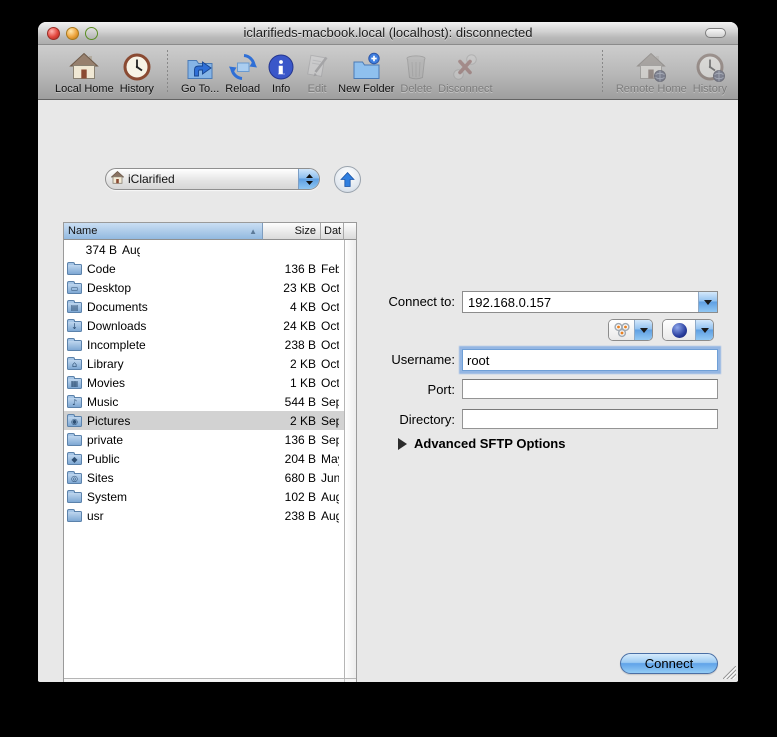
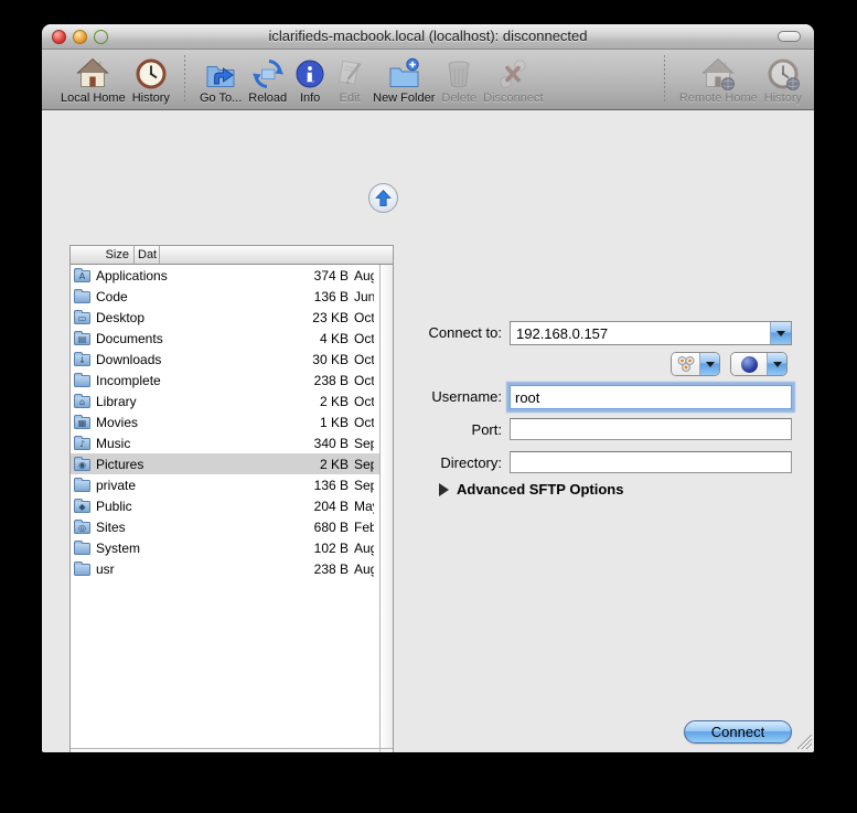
  iclarifieds-macbook.local (localhost): disconnected
  Local Home
  History
  Go To...
  Reload
  Info
  Edit
  New Folder
  Delete
  Disconnect
  Remote Home
  History
- iClarified
- Name
- ▲
  Size
  Dat
+ A
+ Applications
  374 B
  Code
  136 B
- Feb
+ Jun
  ▭
  Desktop
  23 KB
  Oct
  ▤
  Documents
  4 KB
  Oct
  ↓
  Downloads
- 24 KB
+ 30 KB
  Oct
  Incomplete
  238 B
  Oct
  ⌂
  Library
  2 KB
  Oct
  ▦
  Movies
  1 KB
  Oct
  ♪
  Music
- 544 B
+ 340 B
  ◉
  Pictures
  2 KB
  private
  136 B
  ◆
  Public
  204 B
  ◎
  Sites
  680 B
- Jun
+ Feb
  System
  102 B
  usr
  238 B
  Connect to:
  192.168.0.157
  Username:
  root
  Port:
  Directory:
  Advanced SFTP Options
  Connect
